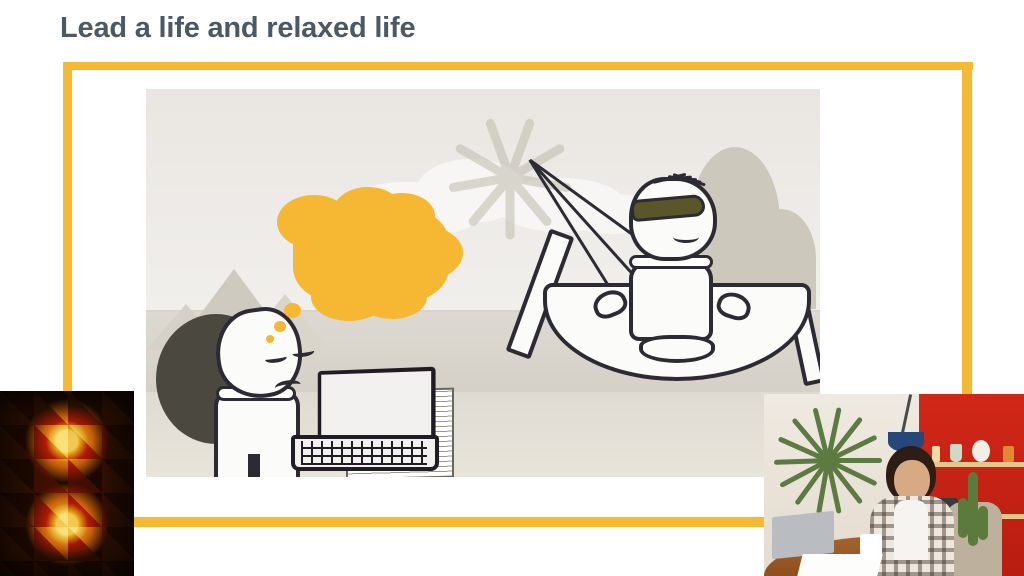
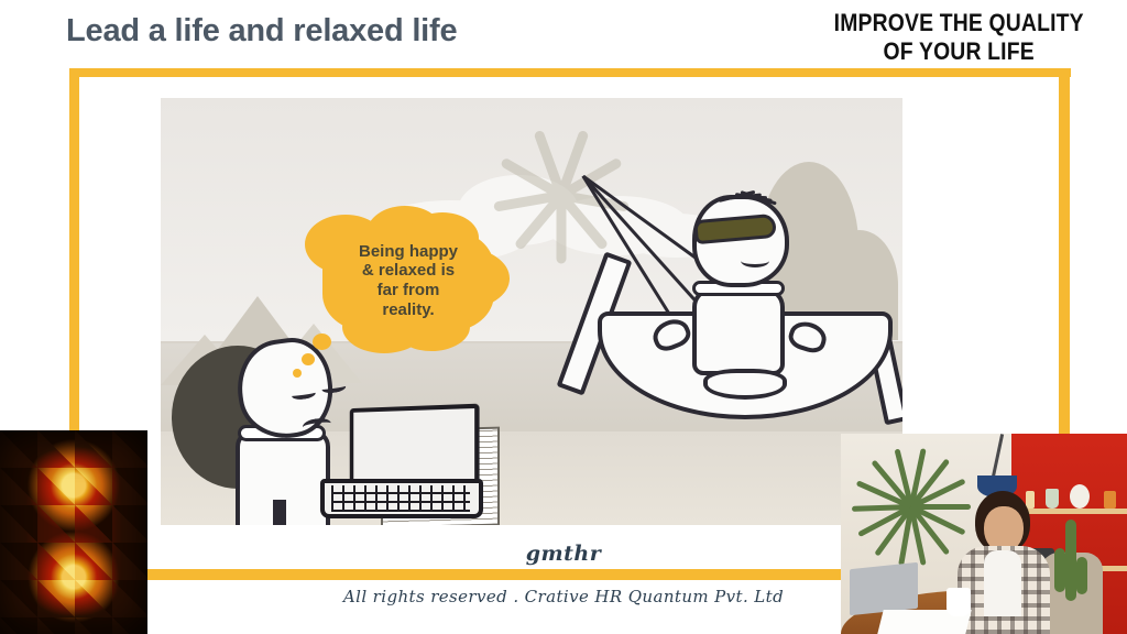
  Lead a life and relaxed life
+ IMPROVE THE QUALITY
+ OF YOUR LIFE
+ Being happy
+ & relaxed is
+ far from
+ reality.
+ gmthr
+ All rights reserved . Crative HR Quantum Pvt. Ltd
